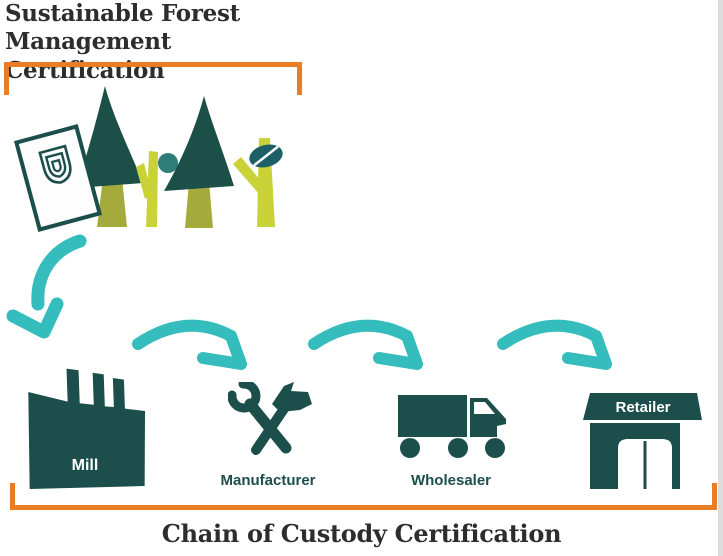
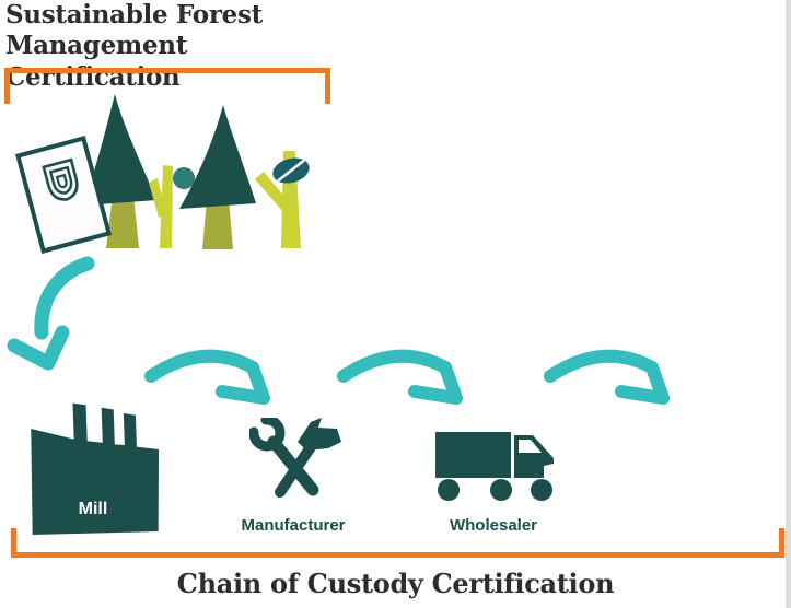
  Sustainable Forest Management Certification
  Mill
  Manufacturer
  Wholesaler
- Retailer
  Chain of Custody Certification
